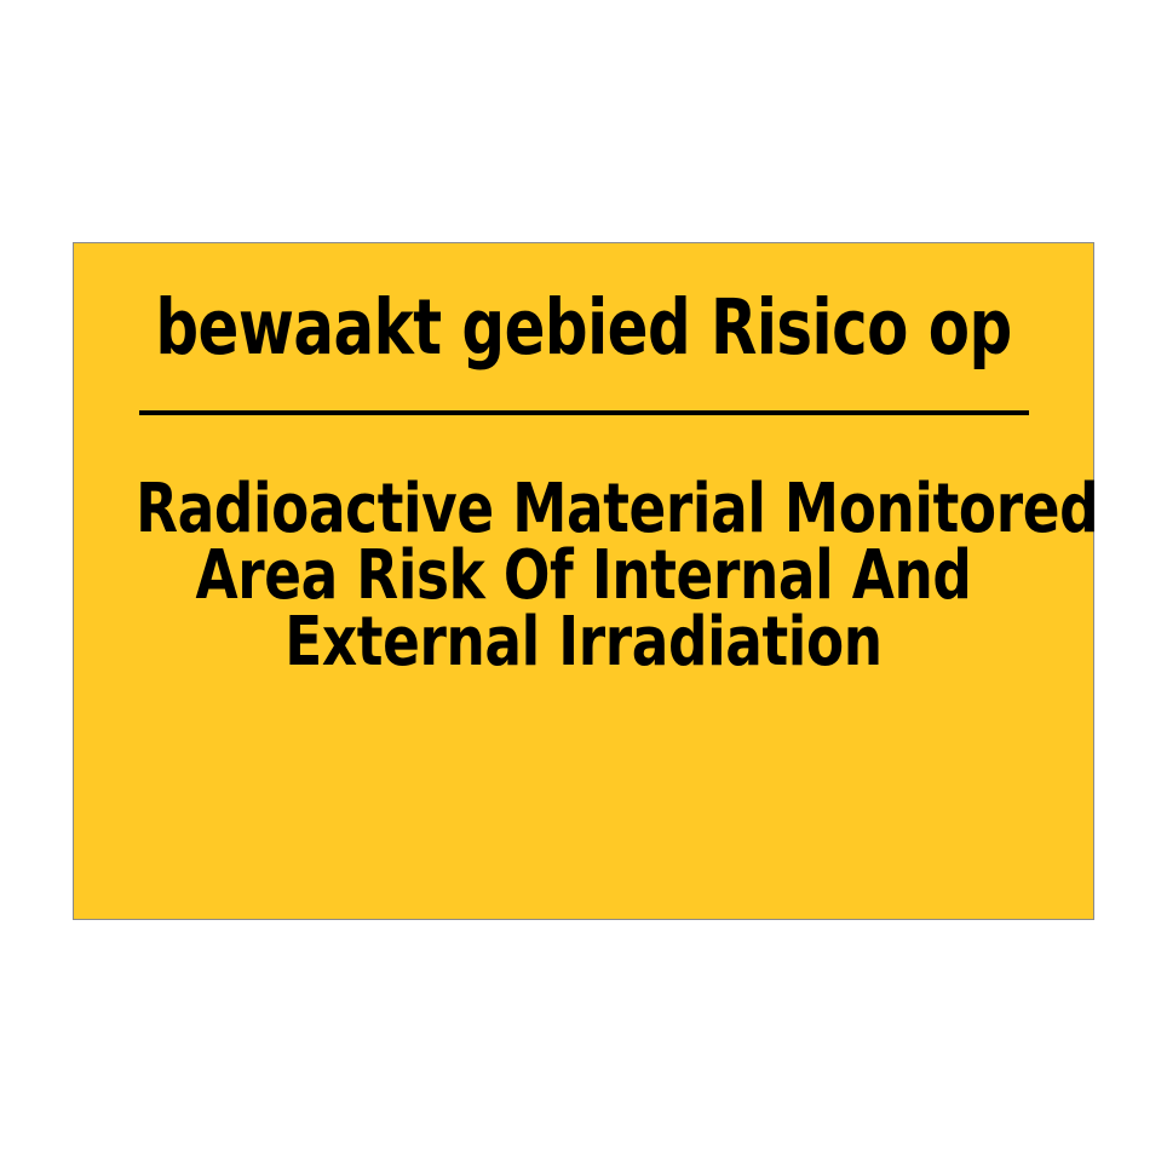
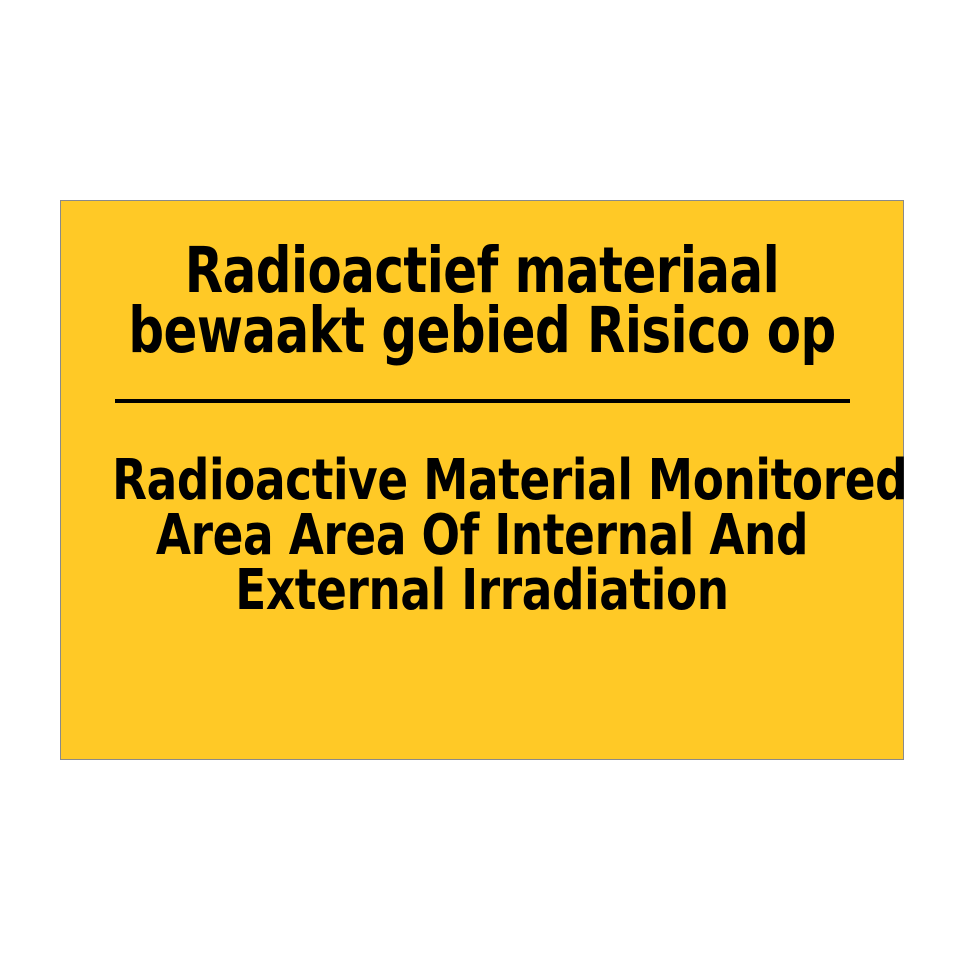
+ Radioactief materiaal
  bewaakt gebied Risico op
  Radioactive Material Monitored
- Area Risk Of Internal And
+ Area Area Of Internal And
  External Irradiation
